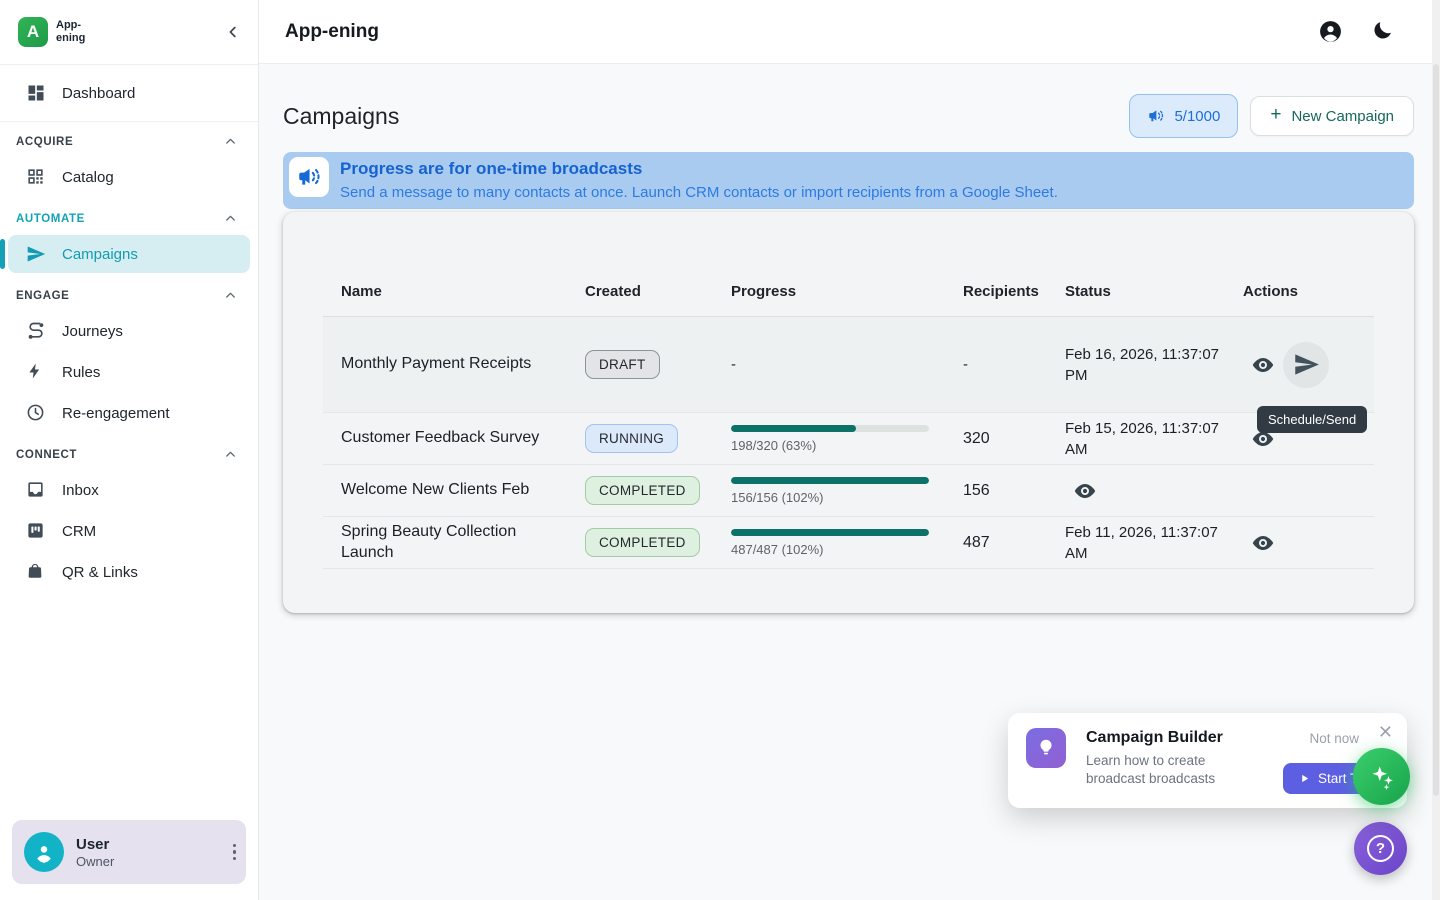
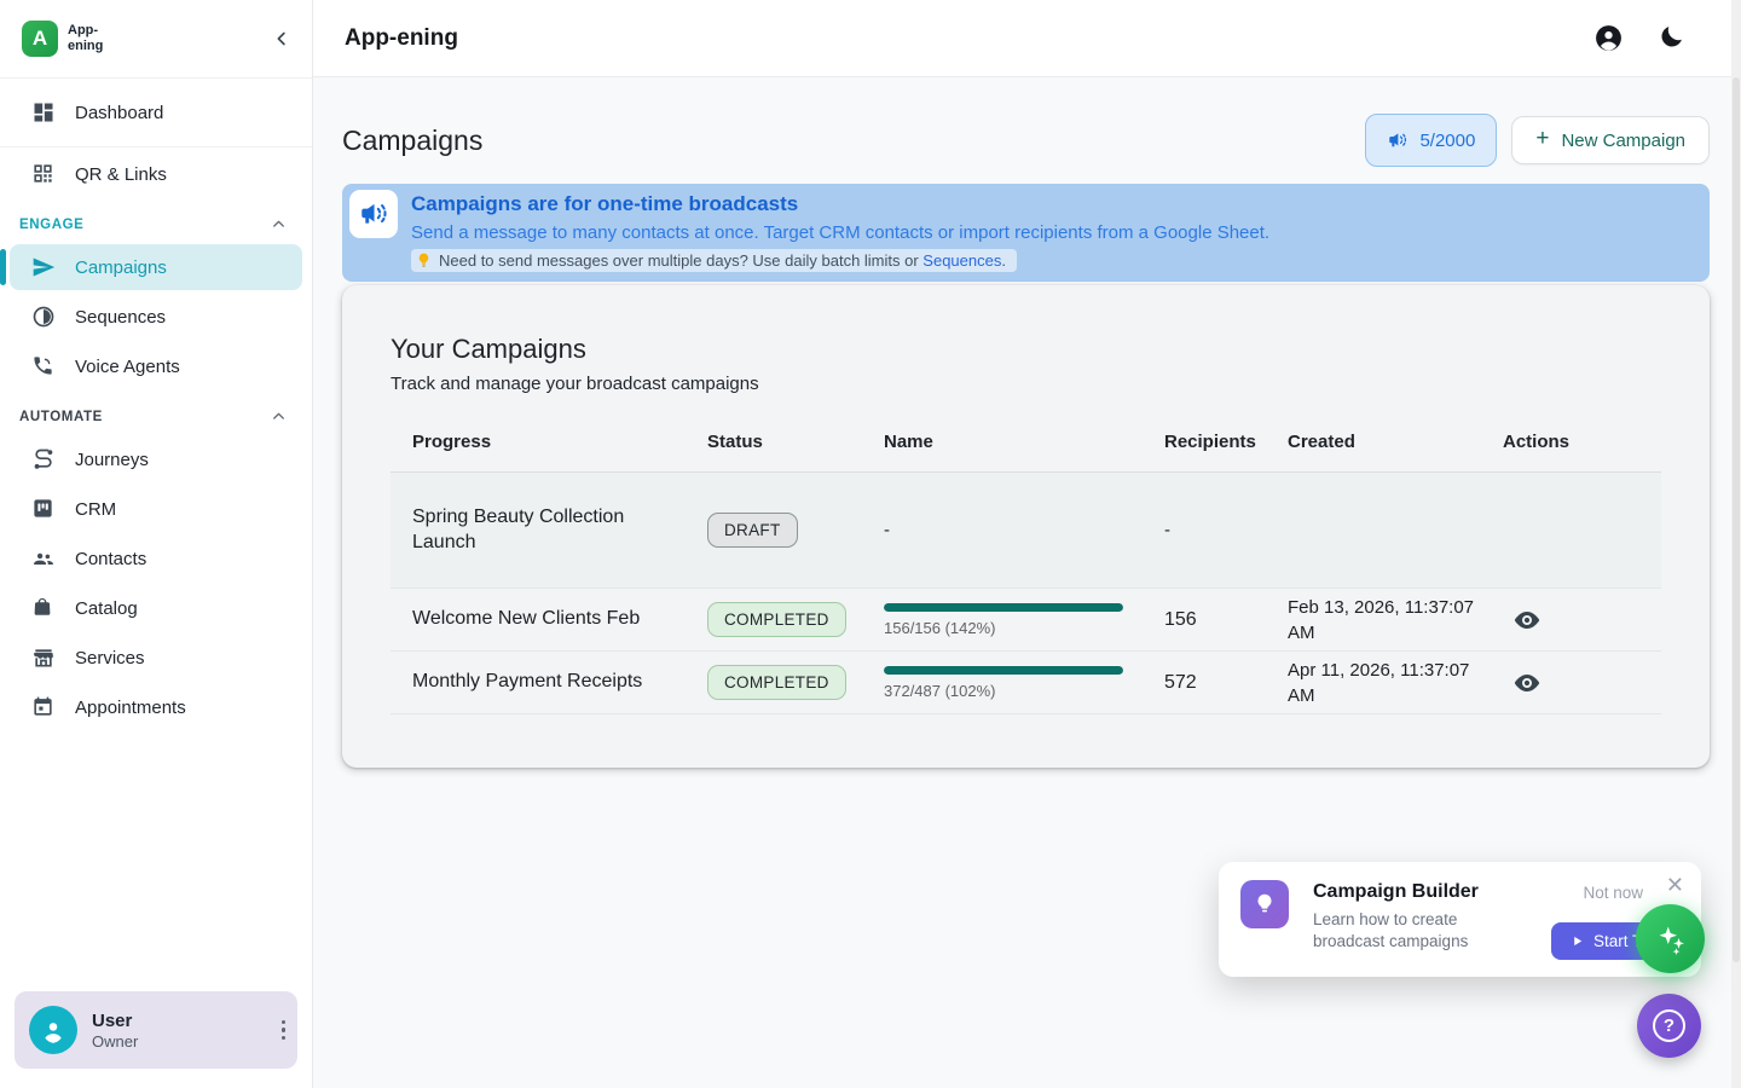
  A
  App-ening
  Dashboard
- ACQUIRE
- Catalog
+ QR & Links
- AUTOMATE
+ ENGAGE
  Campaigns
+ Sequences
+ Voice Agents
- ENGAGE
+ AUTOMATE
  Journeys
- Rules
- Re-engagement
- CONNECT
- Inbox
  CRM
+ Contacts
- QR & Links
+ Catalog
+ Services
+ Appointments
  User
  Owner
  App-ening
  Campaigns
- 5/1000
+ 5/2000
  +
  New Campaign
- Progress are for one-time broadcasts
+ Campaigns are for one-time broadcasts
- Send a message to many contacts at once. Launch CRM contacts or import recipients from a Google Sheet.
+ Send a message to many contacts at once. Target CRM contacts or import recipients from a Google Sheet.
+ Need to send messages over multiple days? Use daily batch limits or Sequences.
+ Your Campaigns
+ Track and manage your broadcast campaigns
- Name
+ Progress
- Created
+ Status
- Progress
+ Name
  Recipients
- Status
+ Created
  Actions
- Monthly Payment Receipts
+ Spring Beauty Collection Launch
  DRAFT
  -
  -
- Feb 16, 2026, 11:37:07 PM
- Schedule/Send
- Customer Feedback Survey
- RUNNING
- 198/320 (63%)
- 320
- Feb 15, 2026, 11:37:07 AM
  Welcome New Clients Feb
  COMPLETED
- 156/156 (102%)
+ 156/156 (142%)
  156
+ Feb 13, 2026, 11:37:07 AM
- Spring Beauty Collection Launch
+ Monthly Payment Receipts
  COMPLETED
- 487/487 (102%)
+ 372/487 (102%)
- 487
+ 572
- Feb 11, 2026, 11:37:07 AM
+ Apr 11, 2026, 11:37:07 AM
  Campaign Builder
- Learn how to create broadcast broadcasts
+ Learn how to create broadcast campaigns
  Not now
  ✕
  ?
